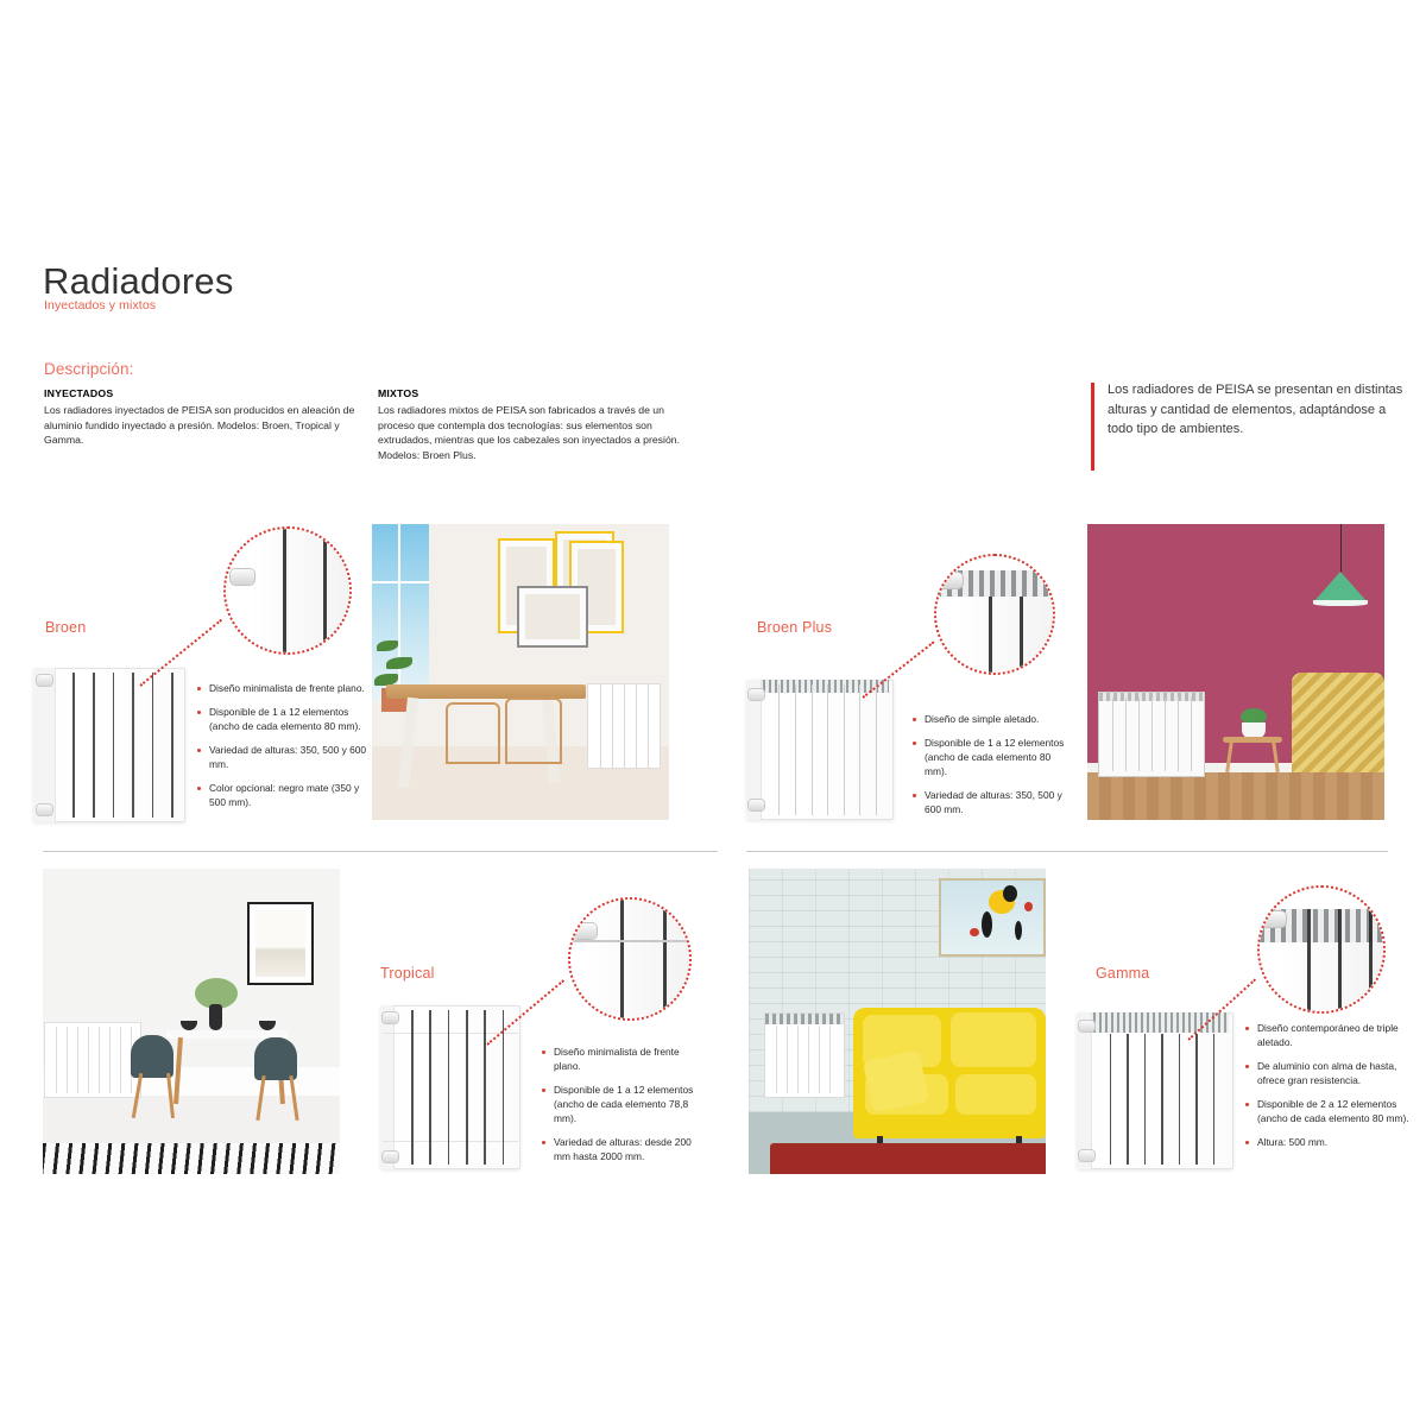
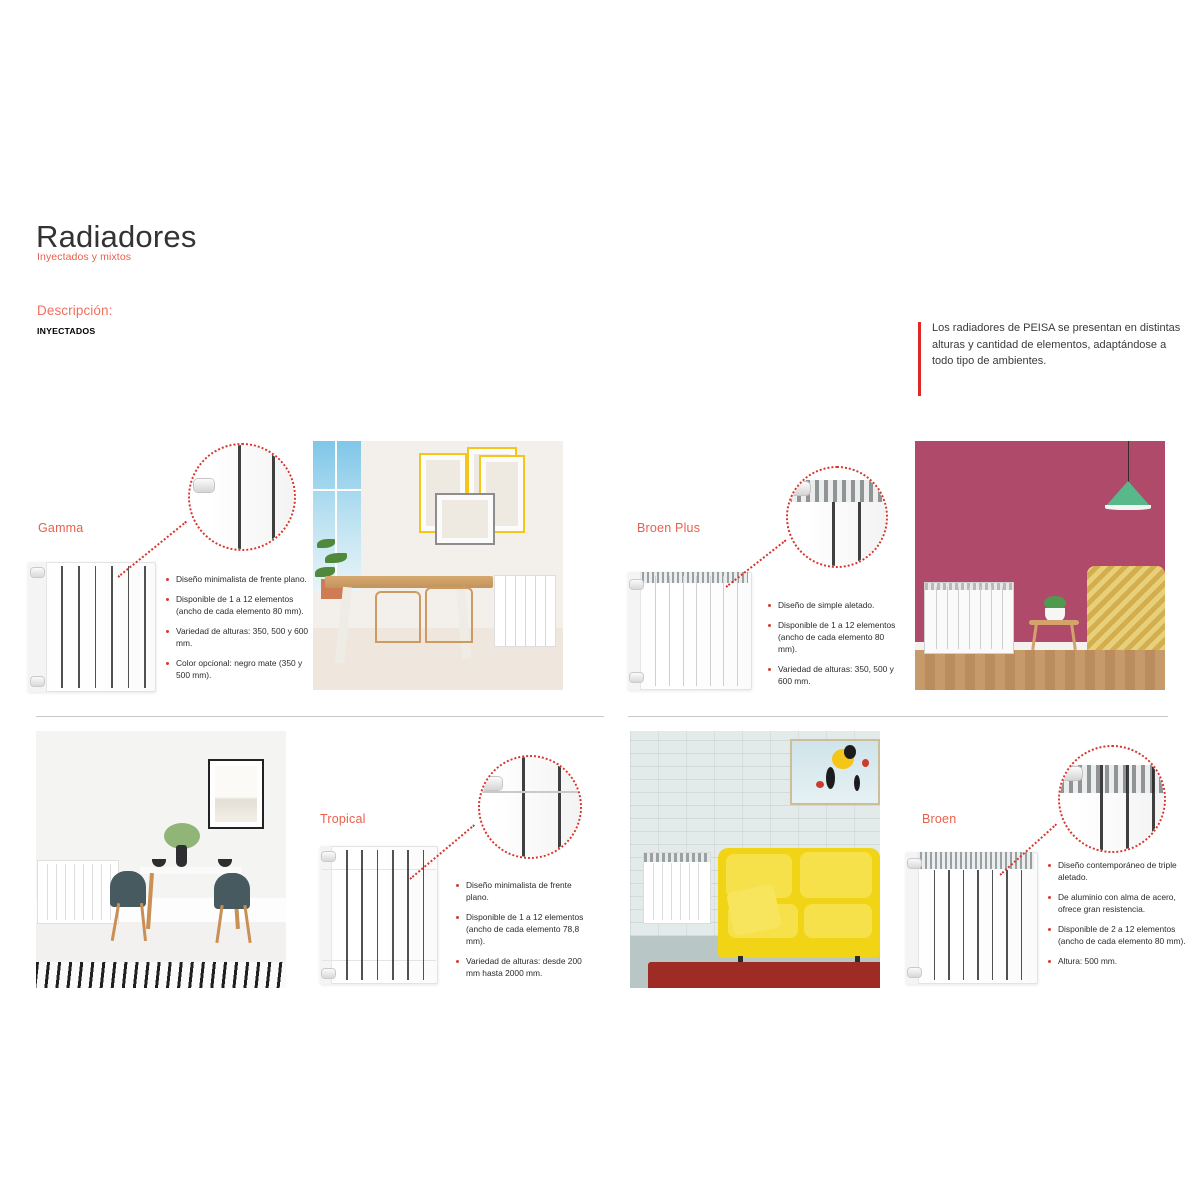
  Radiadores
  Inyectados y mixtos
  Descripción:
  INYECTADOS
- Los radiadores inyectados de PEISA son producidos en aleación de aluminio fundido inyectado a presión. Modelos: Broen, Tropical y Gamma.
- MIXTOS
- Los radiadores mixtos de PEISA son fabricados a través de un proceso que contempla dos tecnologías: sus elementos son extrudados, mientras que los cabezales son inyectados a presión. Modelos: Broen Plus.
  Los radiadores de PEISA se presentan en distintas alturas y cantidad de elementos, adaptándose a todo tipo de ambientes.
- Broen
+ Gamma
  Diseño minimalista de frente plano.
  Disponible de 1 a 12 elementos (ancho de cada elemento 80 mm).
  Variedad de alturas: 350, 500 y 600 mm.
  Color opcional: negro mate (350 y 500 mm).
  Broen Plus
  Diseño de simple aletado.
  Disponible de 1 a 12 elementos (ancho de cada elemento 80 mm).
  Variedad de alturas: 350, 500 y 600 mm.
  Tropical
  Diseño minimalista de frente plano.
  Disponible de 1 a 12 elementos (ancho de cada elemento 78,8 mm).
  Variedad de alturas: desde 200 mm hasta 2000 mm.
- Gamma
+ Broen
  Diseño contemporáneo de triple aletado.
- De aluminio con alma de hasta, ofrece gran resistencia.
+ De aluminio con alma de acero, ofrece gran resistencia.
  Disponible de 2 a 12 elementos (ancho de cada elemento 80 mm).
  Altura: 500 mm.
